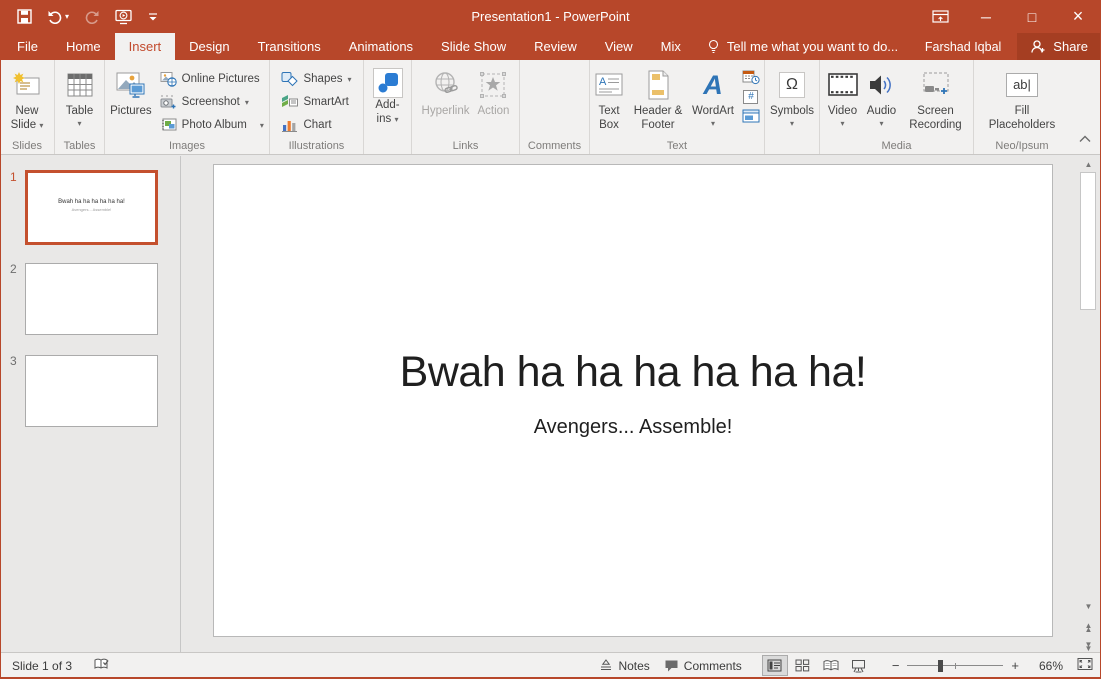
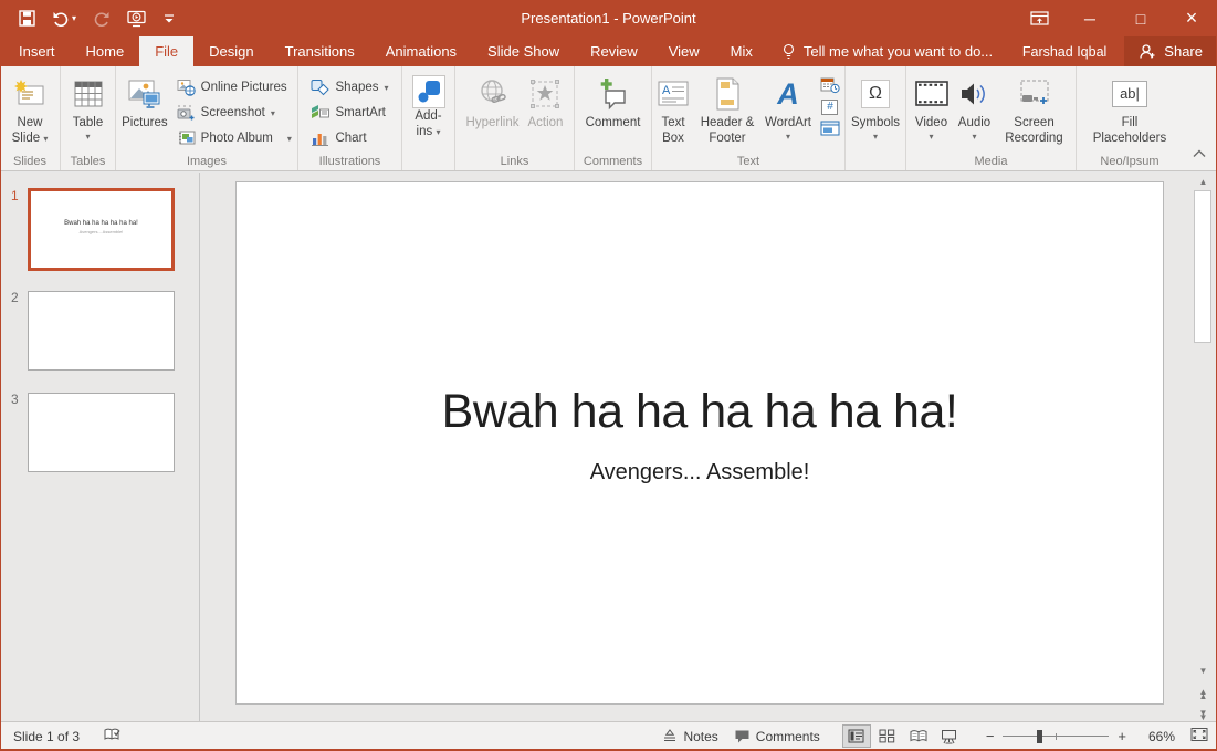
  ▾
  Presentation1 - PowerPoint
  ─
  □
  ×
- File
+ Insert
  Home
- Insert
+ File
  Design
  Transitions
  Animations
  Slide Show
  Review
  View
  Mix
  Tell me what you want to do...
  Farshad Iqbal
  Share
  New Slide ▾
  Slides
  Table
  ▾
  Tables
  Pictures
  Online Pictures
  Screenshot
  ▾
  Photo Album
  ▾
  Images
  Shapes
  ▾
  SmartArt
  Chart
  Illustrations
  Add-ins ▾
  Hyperlink
  Action
  Links
+ Comment
  Comments
  A
  Text Box
  Header & Footer
  A
  WordArt
  ▾
  #
  Text
  Ω
  Symbols
  ▾
  Video
  ▾
  Audio
  ▾
  Screen Recording
  Media
  ab|
  Fill Placeholders
  Neo/Ipsum
  1
  2
  3
  Bwah ha ha ha ha ha ha!
  Avengers... Assemble!
  ▲
  ▼
  ▲
  ▲
  ▼
  ▼
  Slide 1 of 3
  Notes
  Comments
  −
  +
  66%
